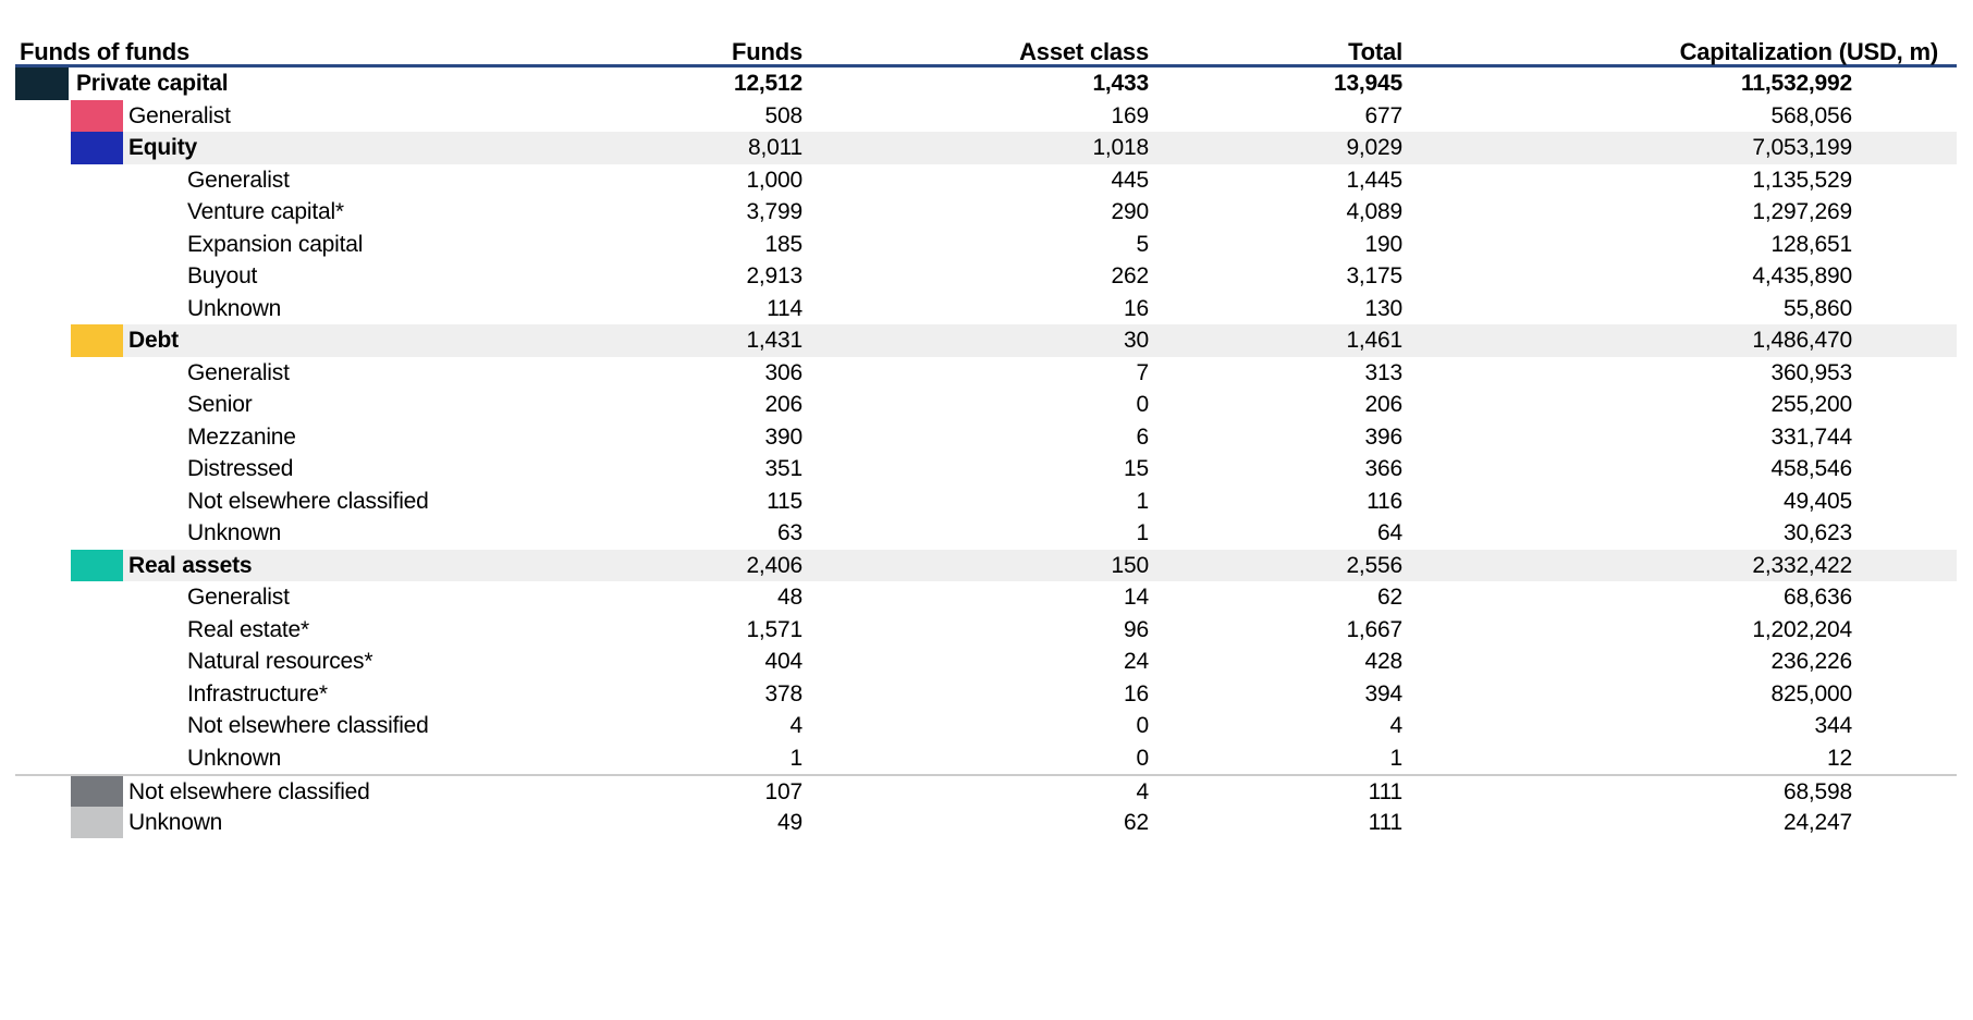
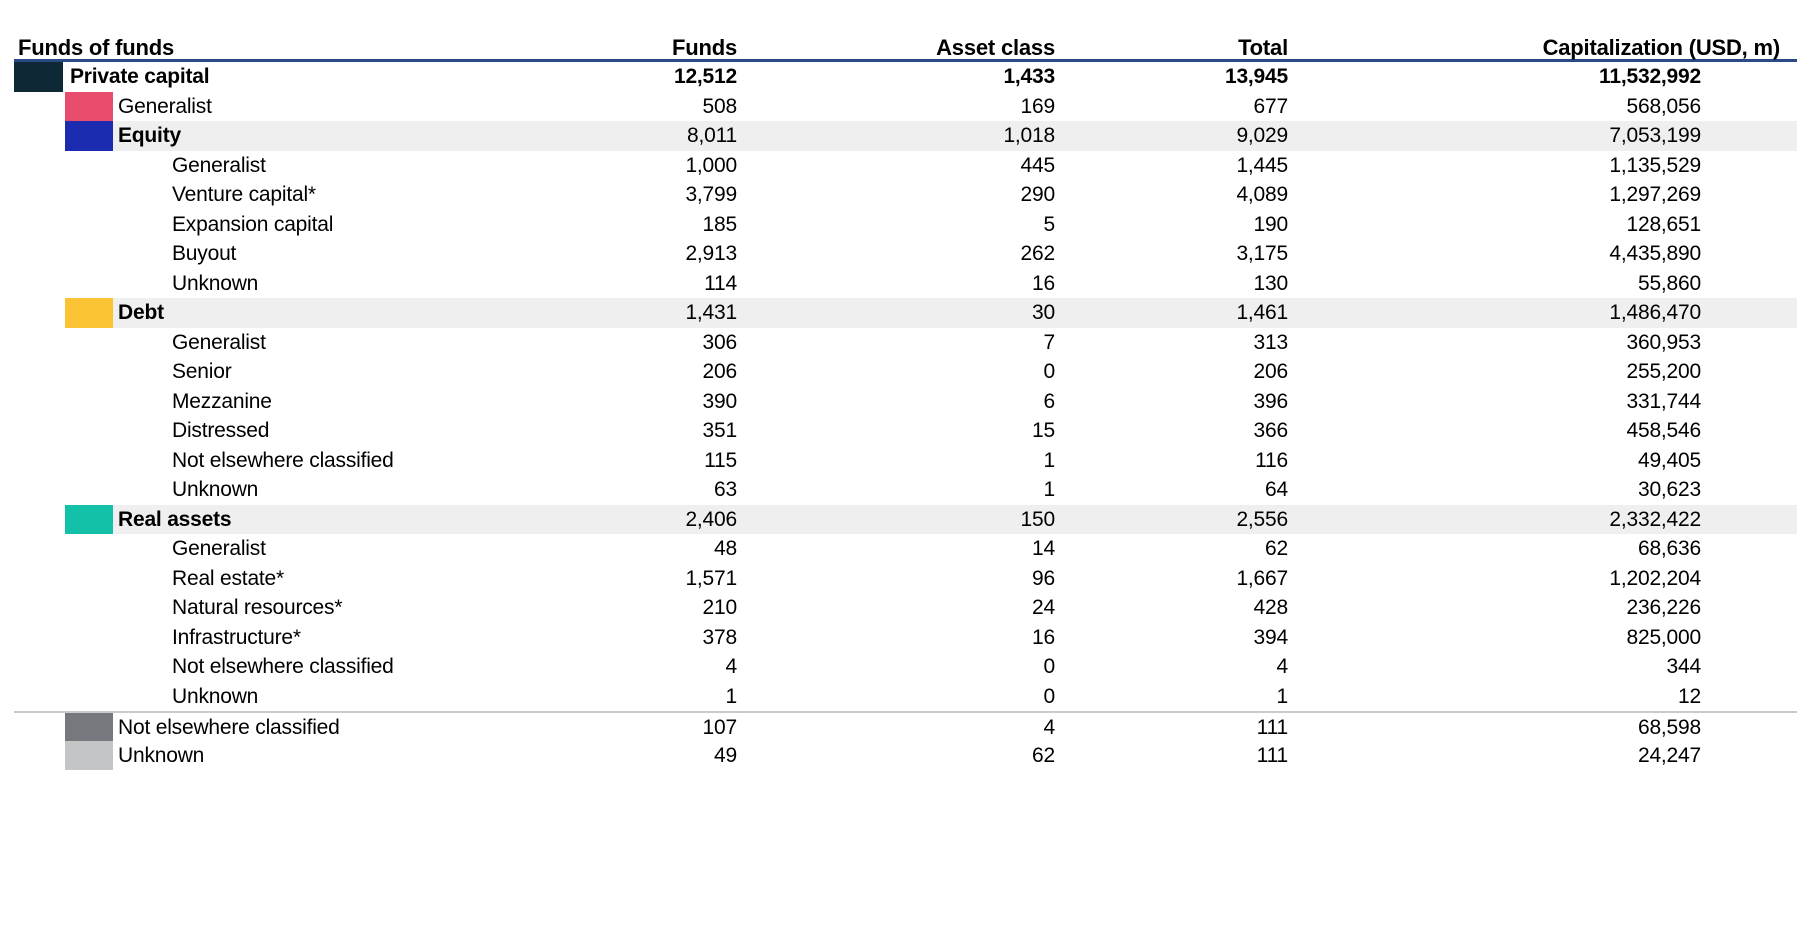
  Funds of funds
  Funds
  Asset class
  Total
  Capitalization (USD, m)
  Private capital
  12,512
  1,433
  13,945
  11,532,992
  Generalist
  508
  169
  677
  568,056
  Equity
  8,011
  1,018
  9,029
  7,053,199
  Generalist
  1,000
  445
  1,445
  1,135,529
  Venture capital*
  3,799
  290
  4,089
  1,297,269
  Expansion capital
  185
  5
  190
  128,651
  Buyout
  2,913
  262
  3,175
  4,435,890
  Unknown
  114
  16
  130
  55,860
  Debt
  1,431
  30
  1,461
  1,486,470
  Generalist
  306
  7
  313
  360,953
  Senior
  206
  0
  206
  255,200
  Mezzanine
  390
  6
  396
  331,744
  Distressed
  351
  15
  366
  458,546
  Not elsewhere classified
  115
  1
  116
  49,405
  Unknown
  63
  1
  64
  30,623
  Real assets
  2,406
  150
  2,556
  2,332,422
  Generalist
  48
  14
  62
  68,636
  Real estate*
  1,571
  96
  1,667
  1,202,204
  Natural resources*
- 404
+ 210
  24
  428
  236,226
  Infrastructure*
  378
  16
  394
  825,000
  Not elsewhere classified
  4
  0
  4
  344
  Unknown
  1
  0
  1
  12
  Not elsewhere classified
  107
  4
  111
  68,598
  Unknown
  49
  62
  111
  24,247
